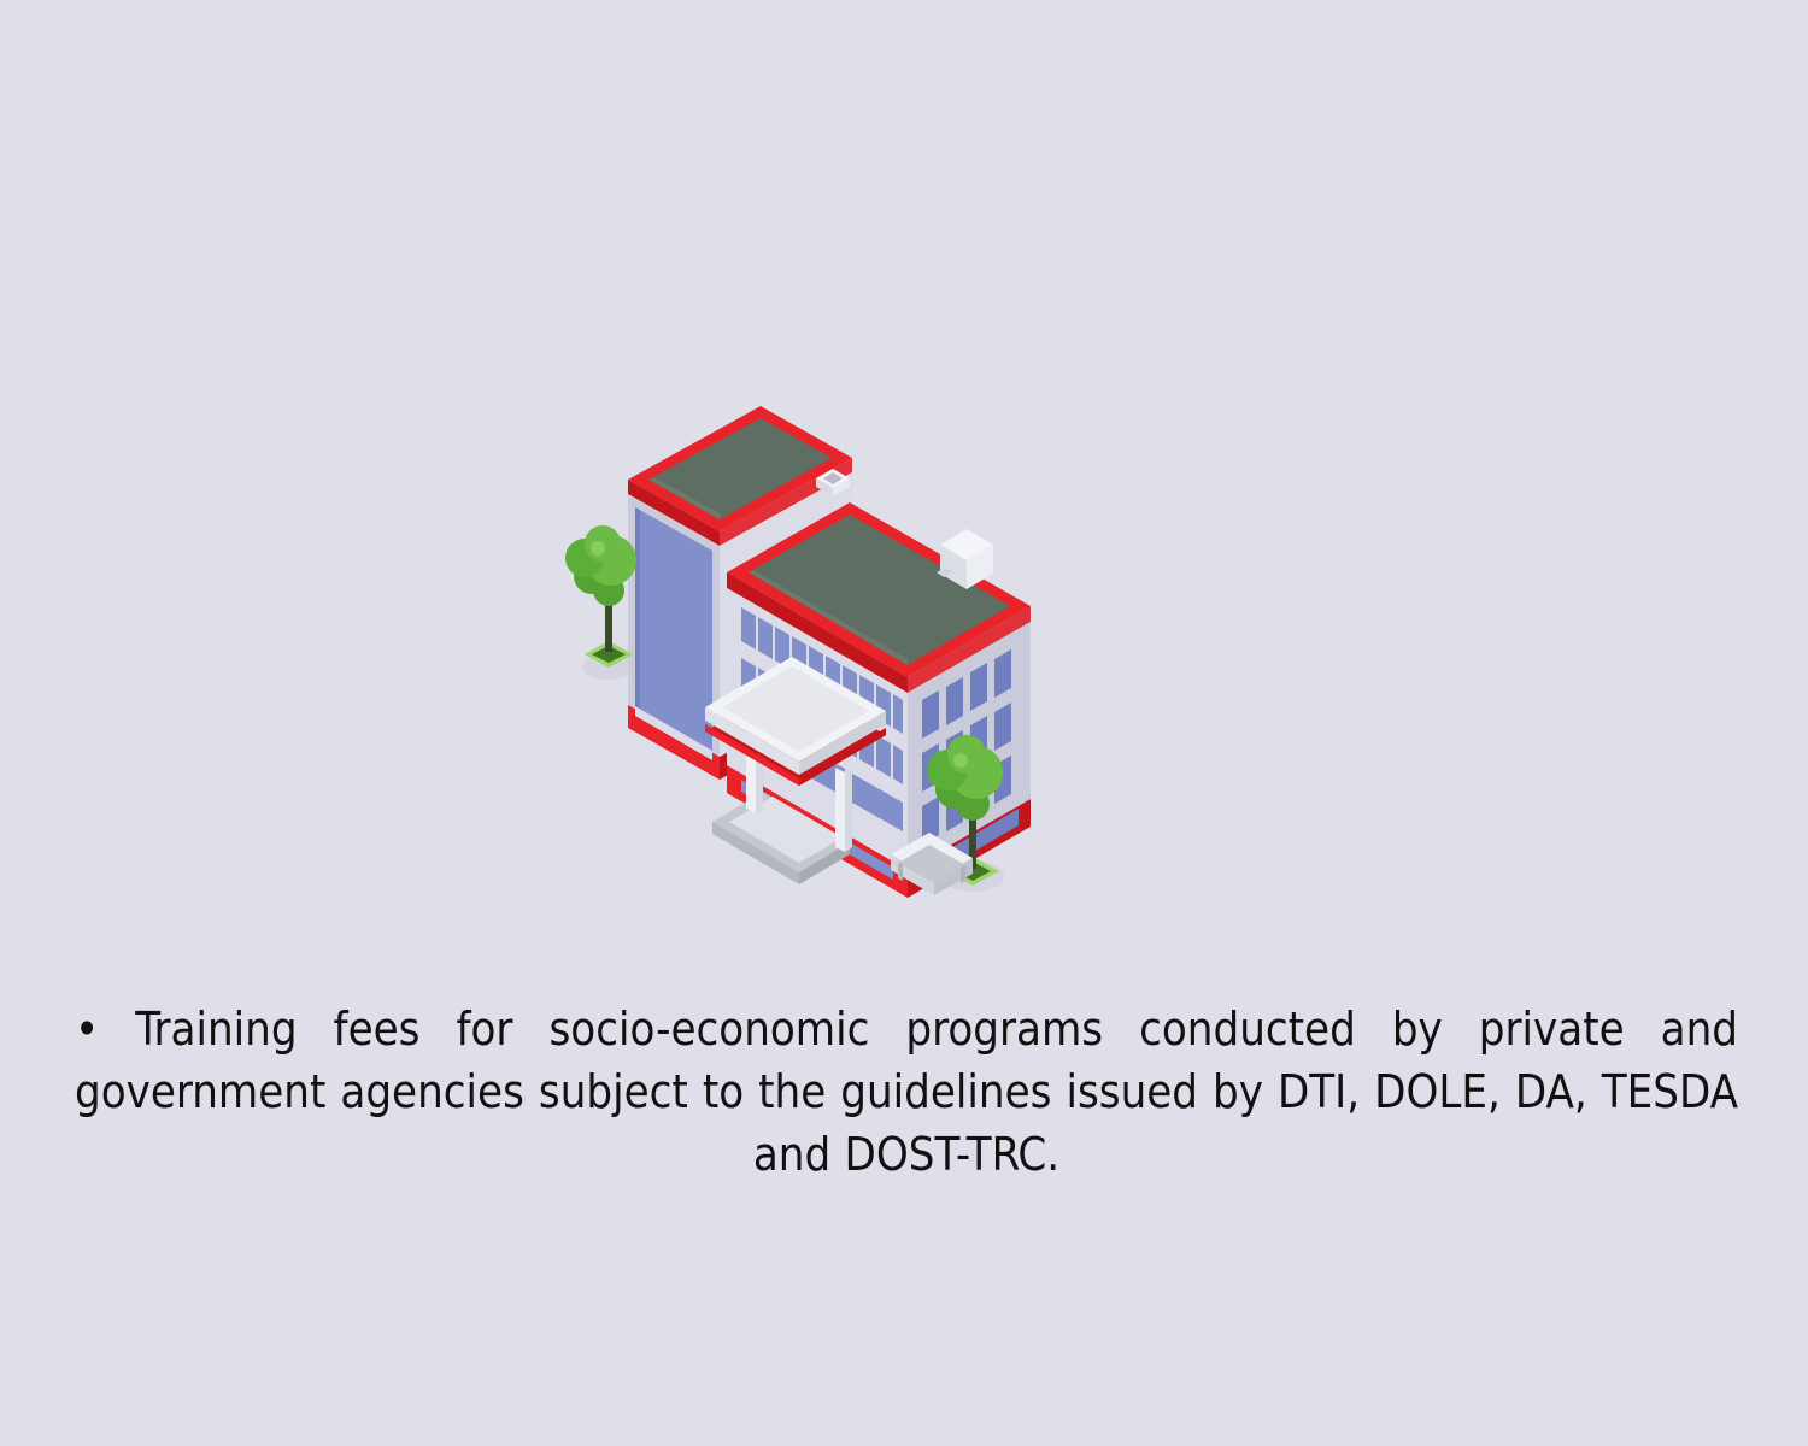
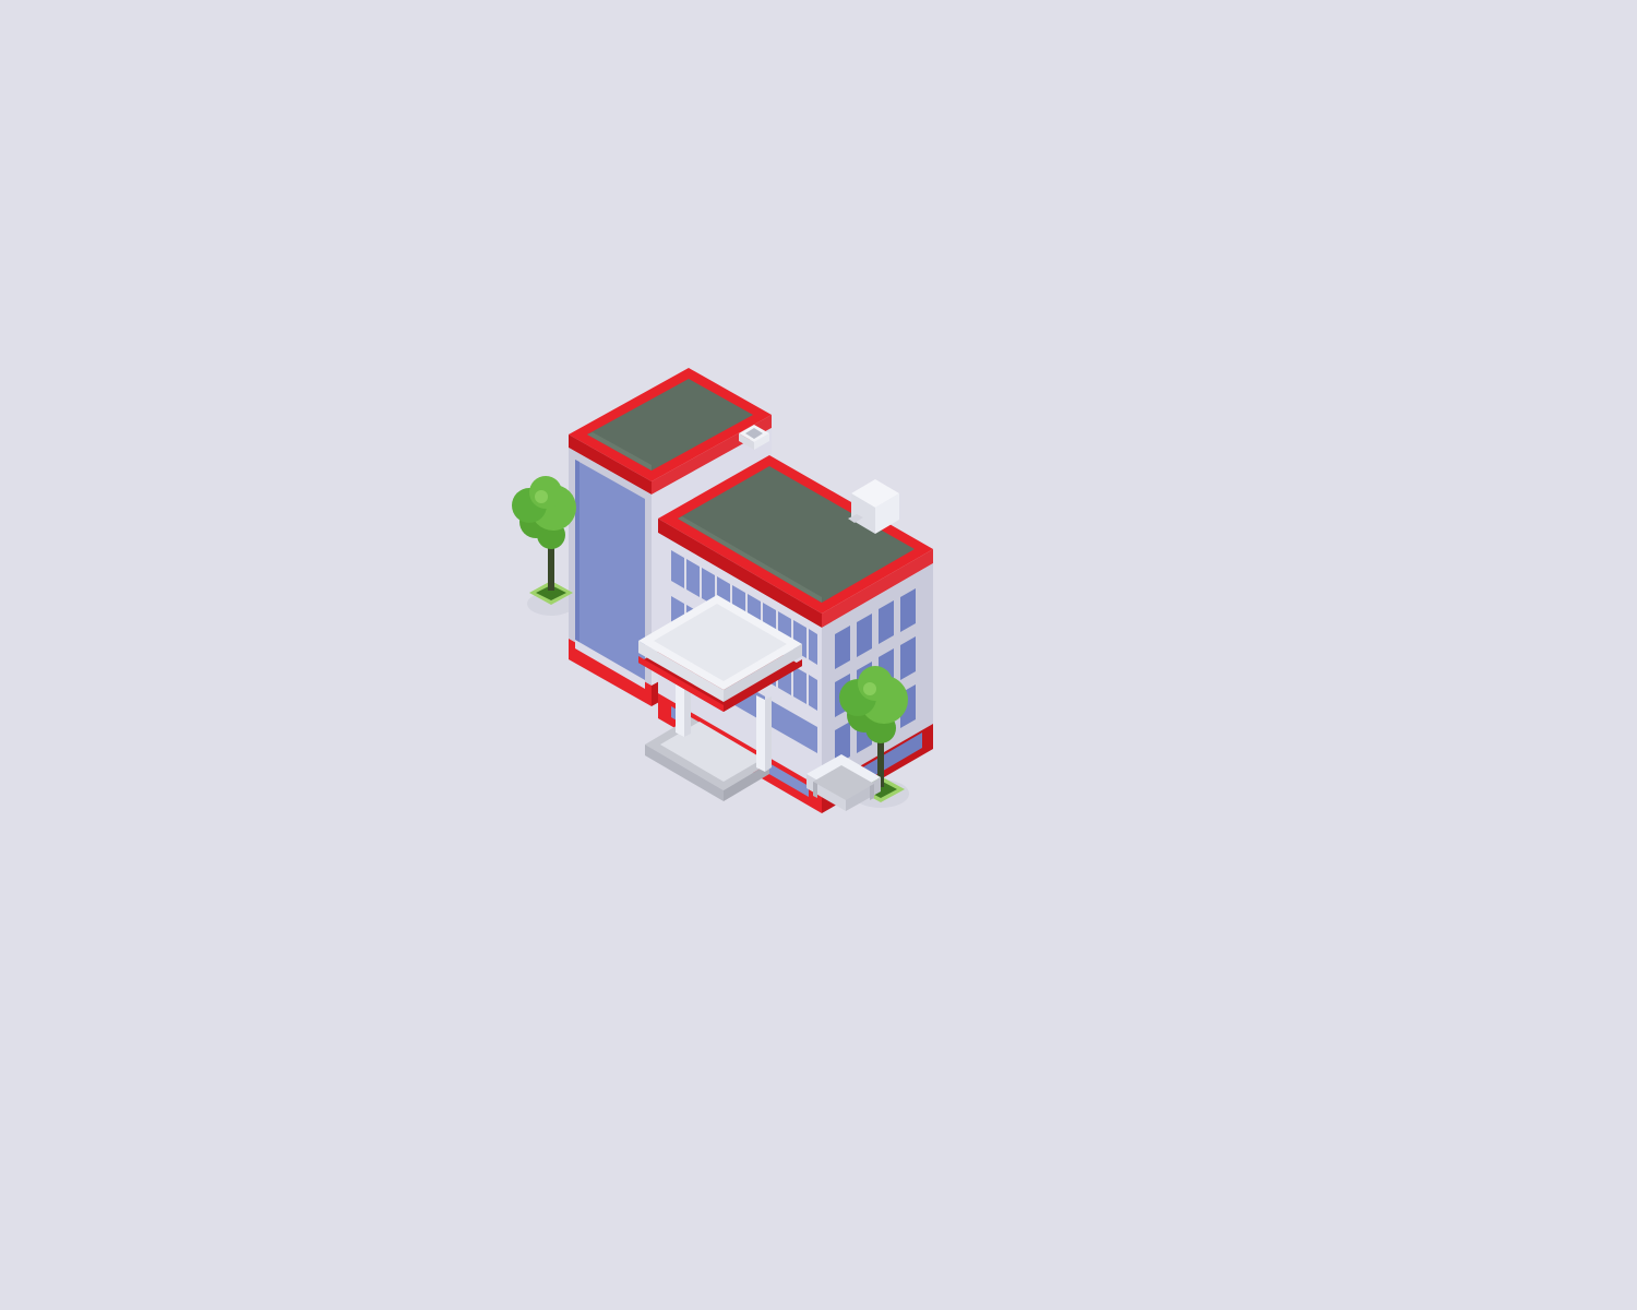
- • Training fees for socio-economic programs conducted by private and government agencies subject to the guidelines issued by DTI, DOLE, DA, TESDA and DOST-TRC.
